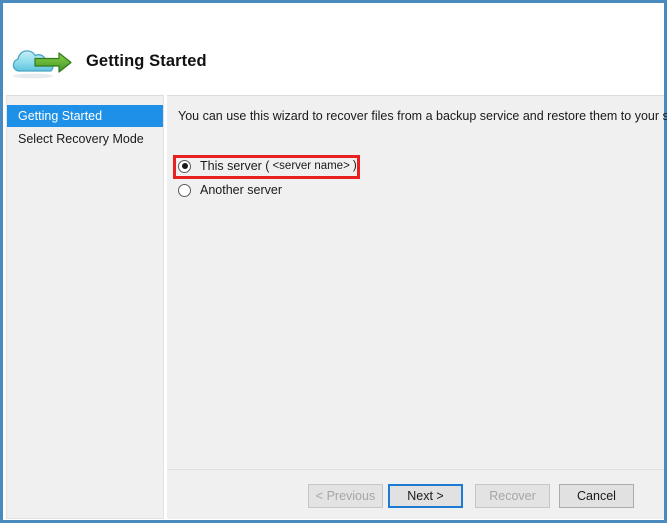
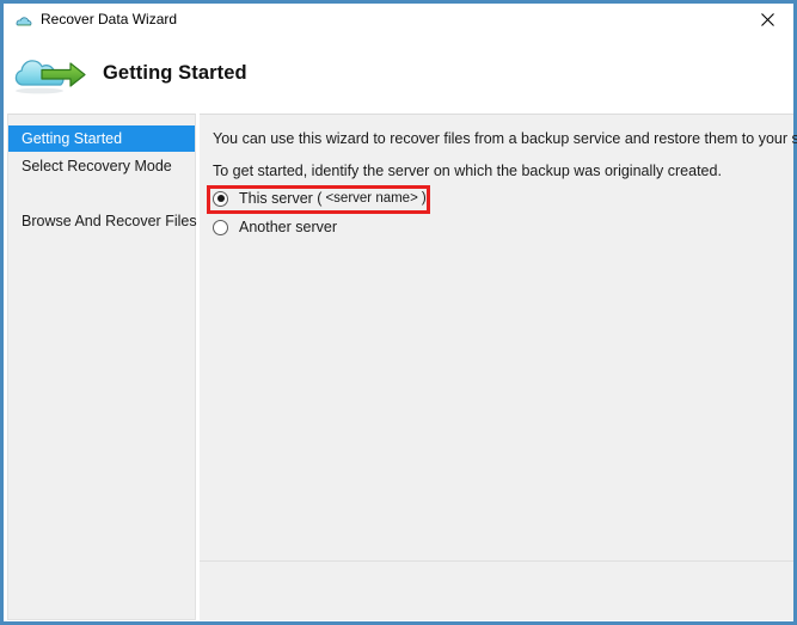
+ Recover Data Wizard
  Getting Started
  Getting Started
  Select Recovery Mode
+ Browse And Recover Files
  You can use this wizard to recover files from a backup service and restore them to your s
+ To get started, identify the server on which the backup was originally created.
  This server (
  <server name>
  )
  Another server
- < Previous
- Next >
- Recover
- Cancel
